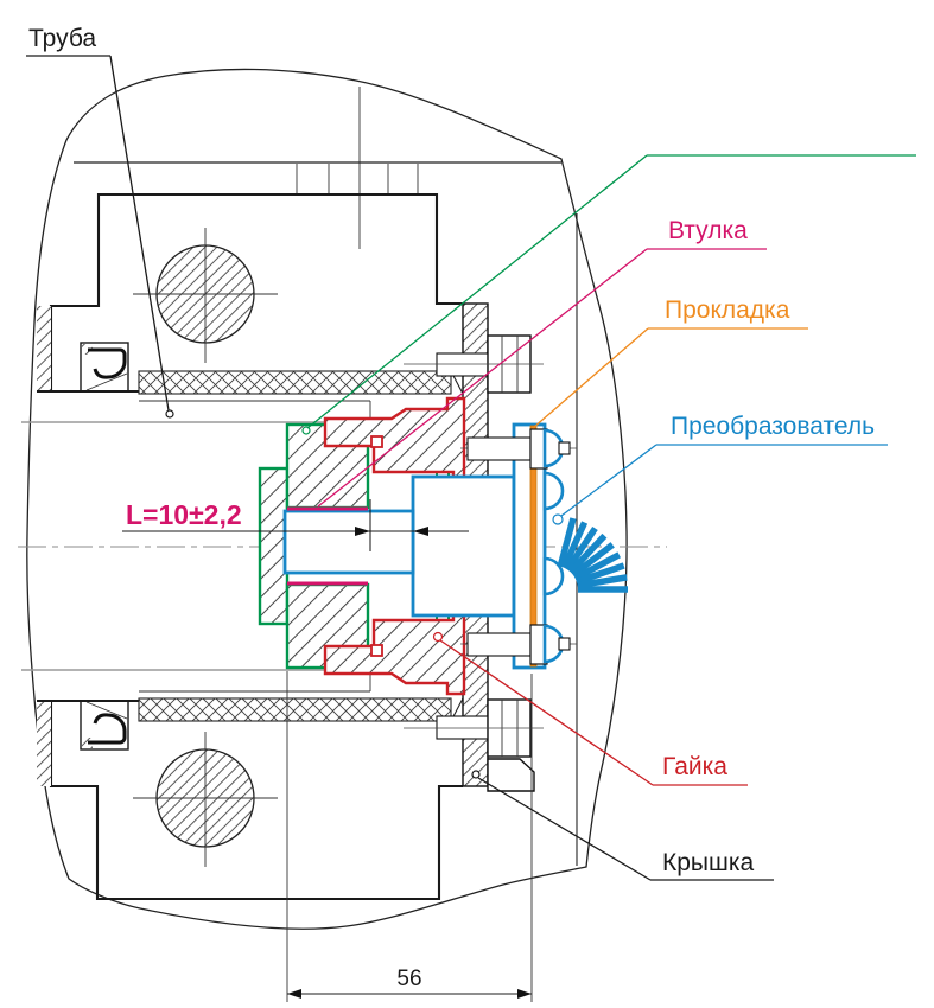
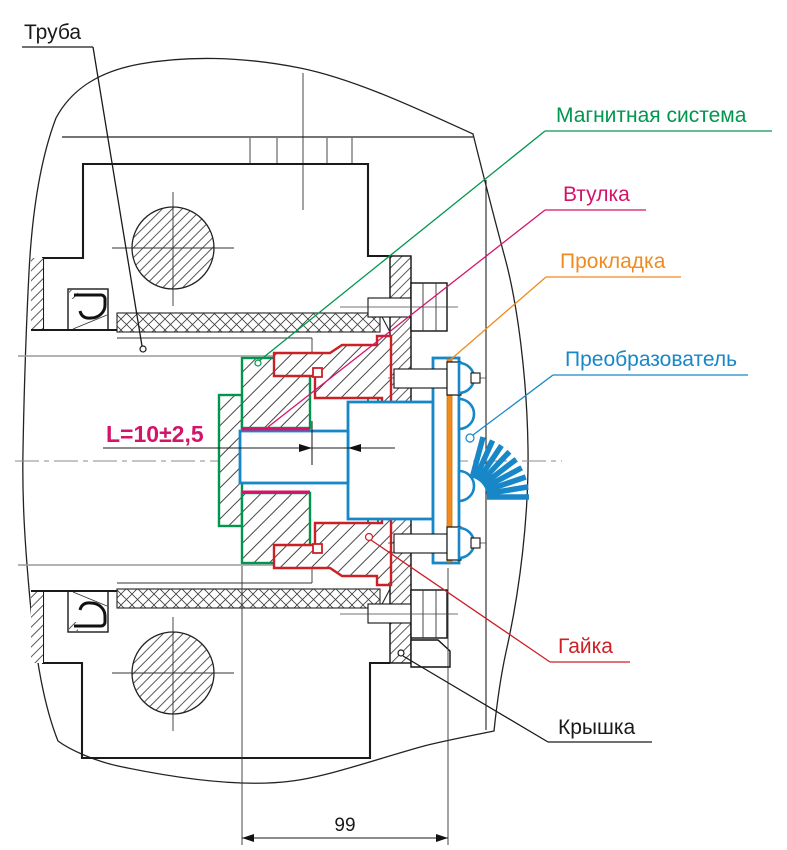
- L=10±2,2
+ L=10±2,5
- 56
+ 99
  Труба
+ Магнитная система
  Втулка
  Прокладка
  Преобразователь
  Гайка
  Крышка
